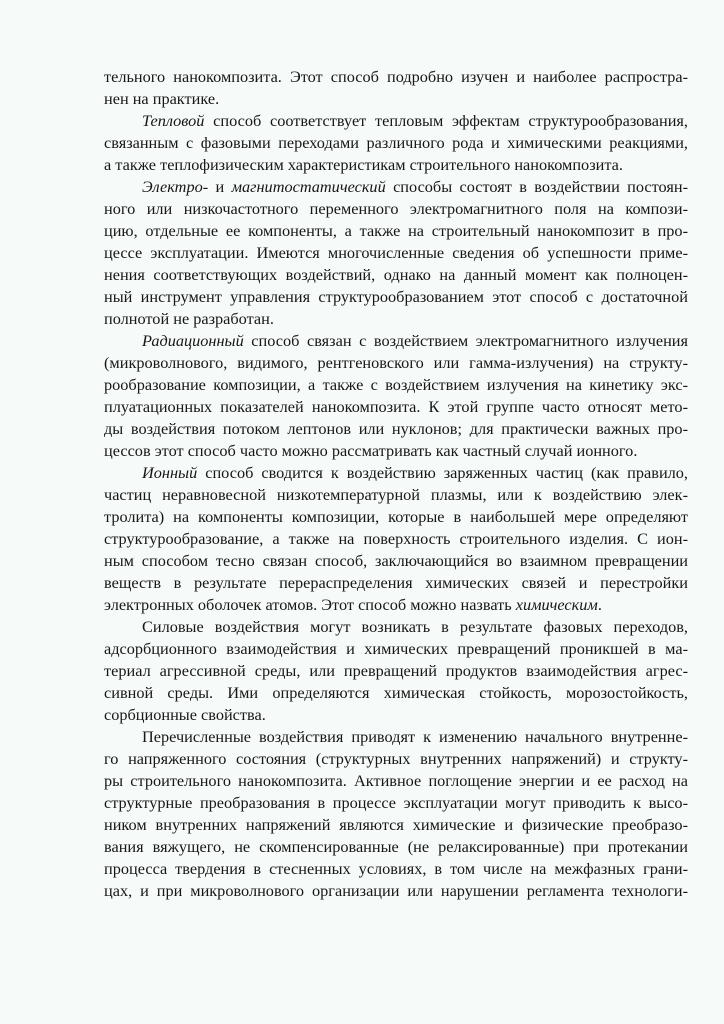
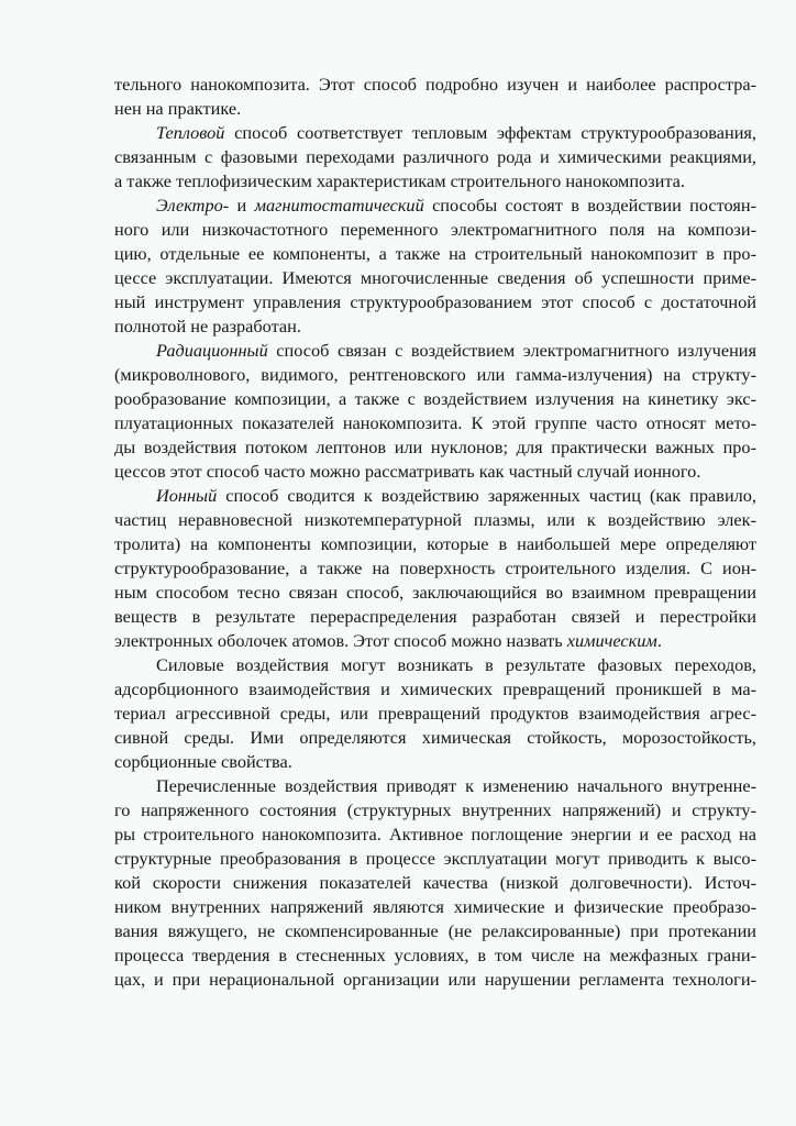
  тельного нанокомпозита. Этот способ подробно изучен и наиболее распростра-
  нен на практике.
  Тепловой способ соответствует тепловым эффектам структурообразования,
  связанным с фазовыми переходами различного рода и химическими реакциями,
  а также теплофизическим характеристикам строительного нанокомпозита.
  Электро- и магнитостатический способы состоят в воздействии постоян-
  ного или низкочастотного переменного электромагнитного поля на компози-
  цию, отдельные ее компоненты, а также на строительный нанокомпозит в про-
  цессе эксплуатации. Имеются многочисленные сведения об успешности приме-
- нения соответствующих воздействий, однако на данный момент как полноцен-
  ный инструмент управления структурообразованием этот способ с достаточной
  полнотой не разработан.
  Радиационный способ связан с воздействием электромагнитного излучения
  (микроволнового, видимого, рентгеновского или гамма-излучения) на структу-
  рообразование композиции, а также с воздействием излучения на кинетику экс-
  плуатационных показателей нанокомпозита. К этой группе часто относят мето-
  ды воздействия потоком лептонов или нуклонов; для практически важных про-
  цессов этот способ часто можно рассматривать как частный случай ионного.
  Ионный способ сводится к воздействию заряженных частиц (как правило,
  частиц неравновесной низкотемпературной плазмы, или к воздействию элек-
  тролита) на компоненты композиции, которые в наибольшей мере определяют
  структурообразование, а также на поверхность строительного изделия. С ион-
  ным способом тесно связан способ, заключающийся во взаимном превращении
- веществ в результате перераспределения химических связей и перестройки
+ веществ в результате перераспределения разработан связей и перестройки
  электронных оболочек атомов. Этот способ можно назвать химическим.
  Силовые воздействия могут возникать в результате фазовых переходов,
  адсорбционного взаимодействия и химических превращений проникшей в ма-
  териал агрессивной среды, или превращений продуктов взаимодействия агрес-
  сивной среды. Ими определяются химическая стойкость, морозостойкость,
  сорбционные свойства.
  Перечисленные воздействия приводят к изменению начального внутренне-
  го напряженного состояния (структурных внутренних напряжений) и структу-
  ры строительного нанокомпозита. Активное поглощение энергии и ее расход на
  структурные преобразования в процессе эксплуатации могут приводить к высо-
+ кой скорости снижения показателей качества (низкой долговечности). Источ-
  ником внутренних напряжений являются химические и физические преобразо-
  вания вяжущего, не скомпенсированные (не релаксированные) при протекании
  процесса твердения в стесненных условиях, в том числе на межфазных грани-
- цах, и при микроволнового организации или нарушении регламента технологи-
+ цах, и при нерациональной организации или нарушении регламента технологи-
